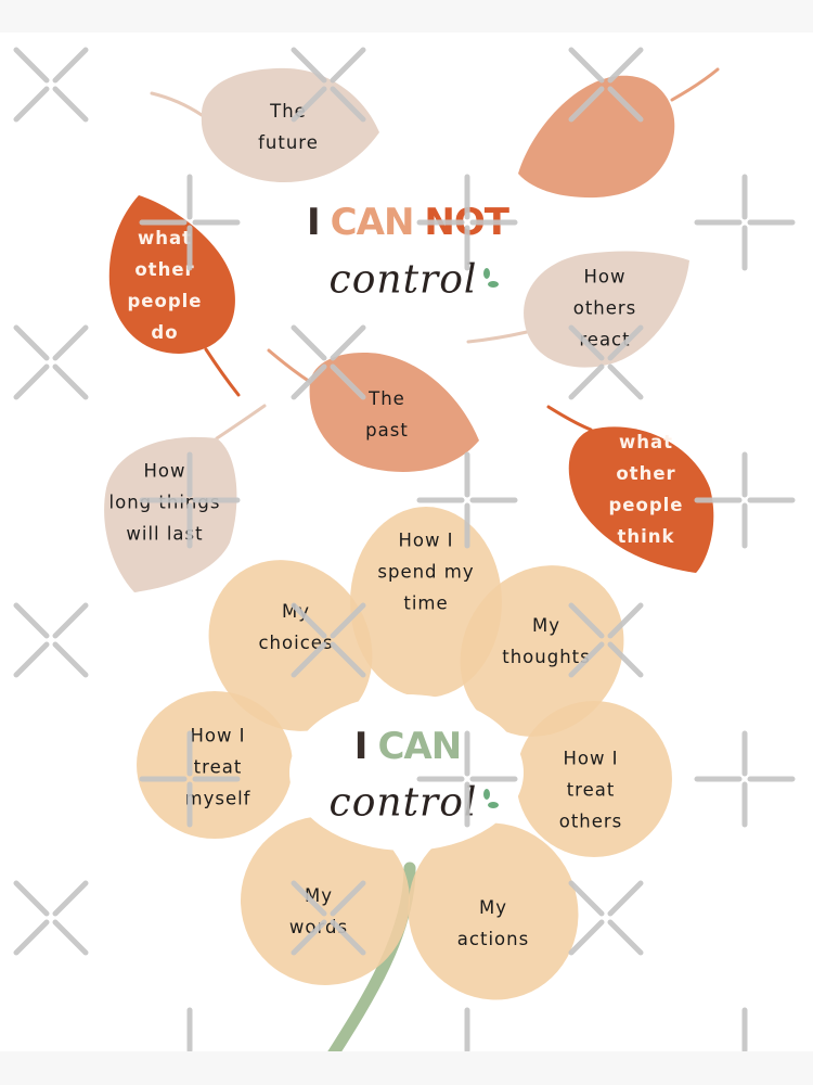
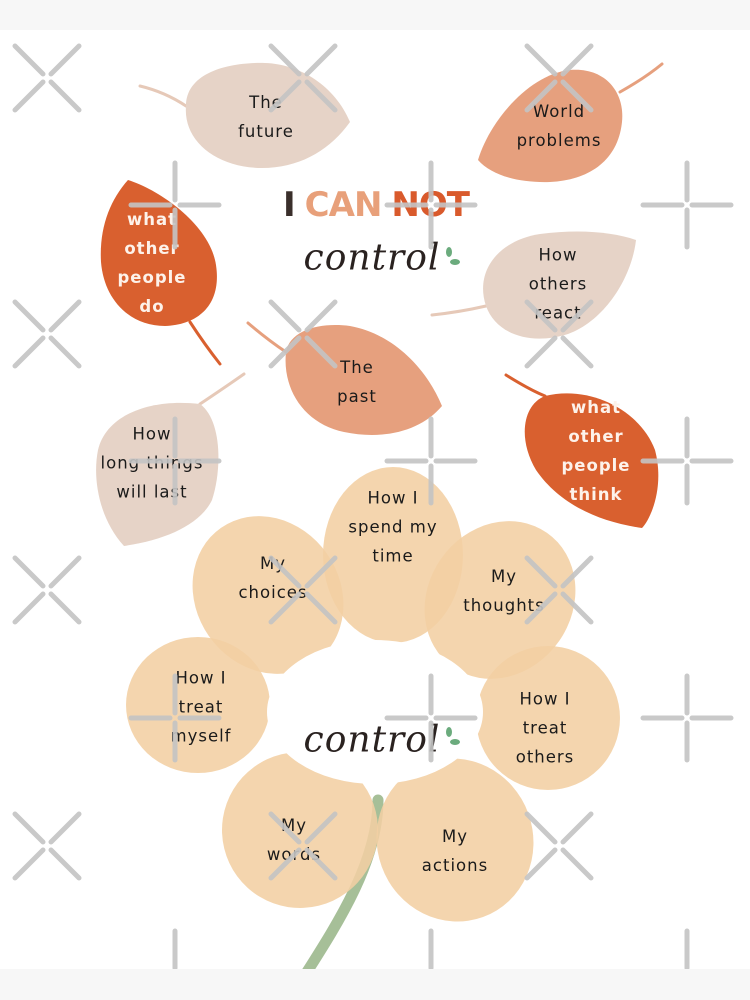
  I CAN O
  control
  future
+ World
+ problems
  wha
  othe
  people
  do
  How
  others
  The
  past
  How
  will lat
  what
  other
  people
  think
  How I
  spend my
  time
  My
  choices
  My
  thoughts
  How I
  treat
  myself
  How I
  treat
  others
  My
  wods
  My
  actions
- I CAN
  control
